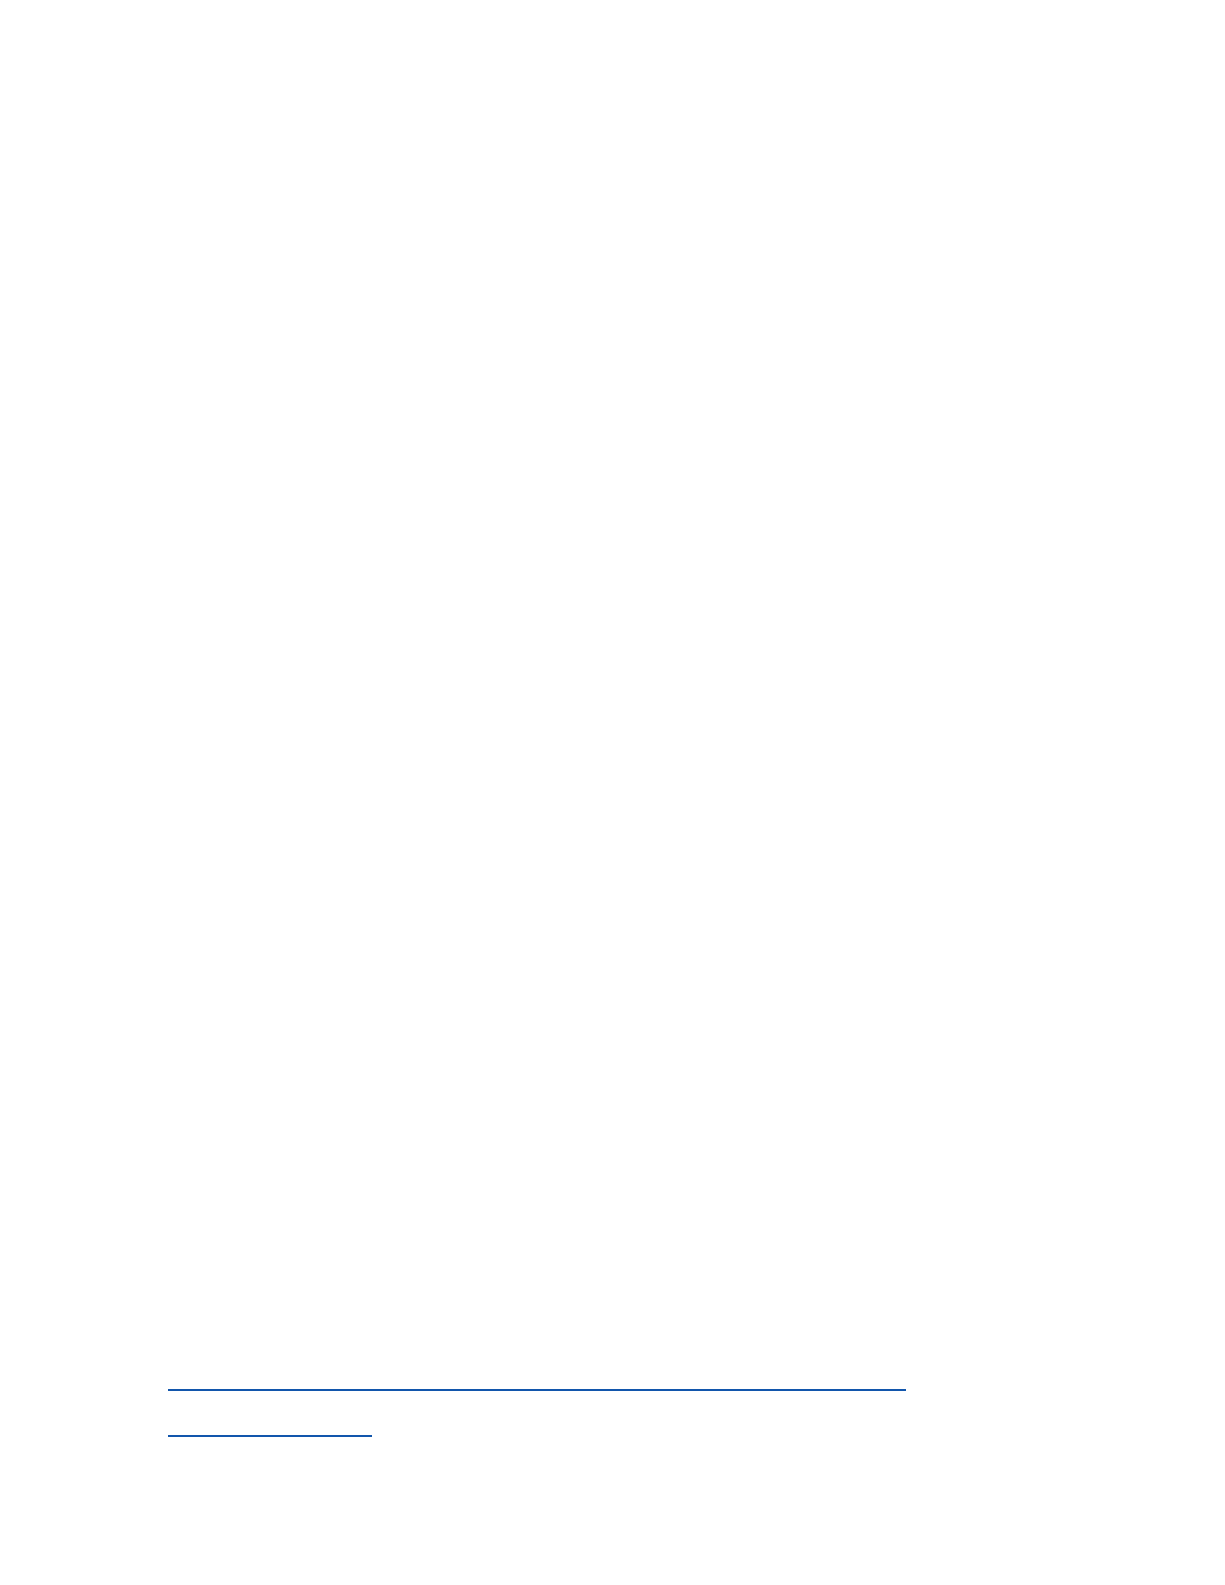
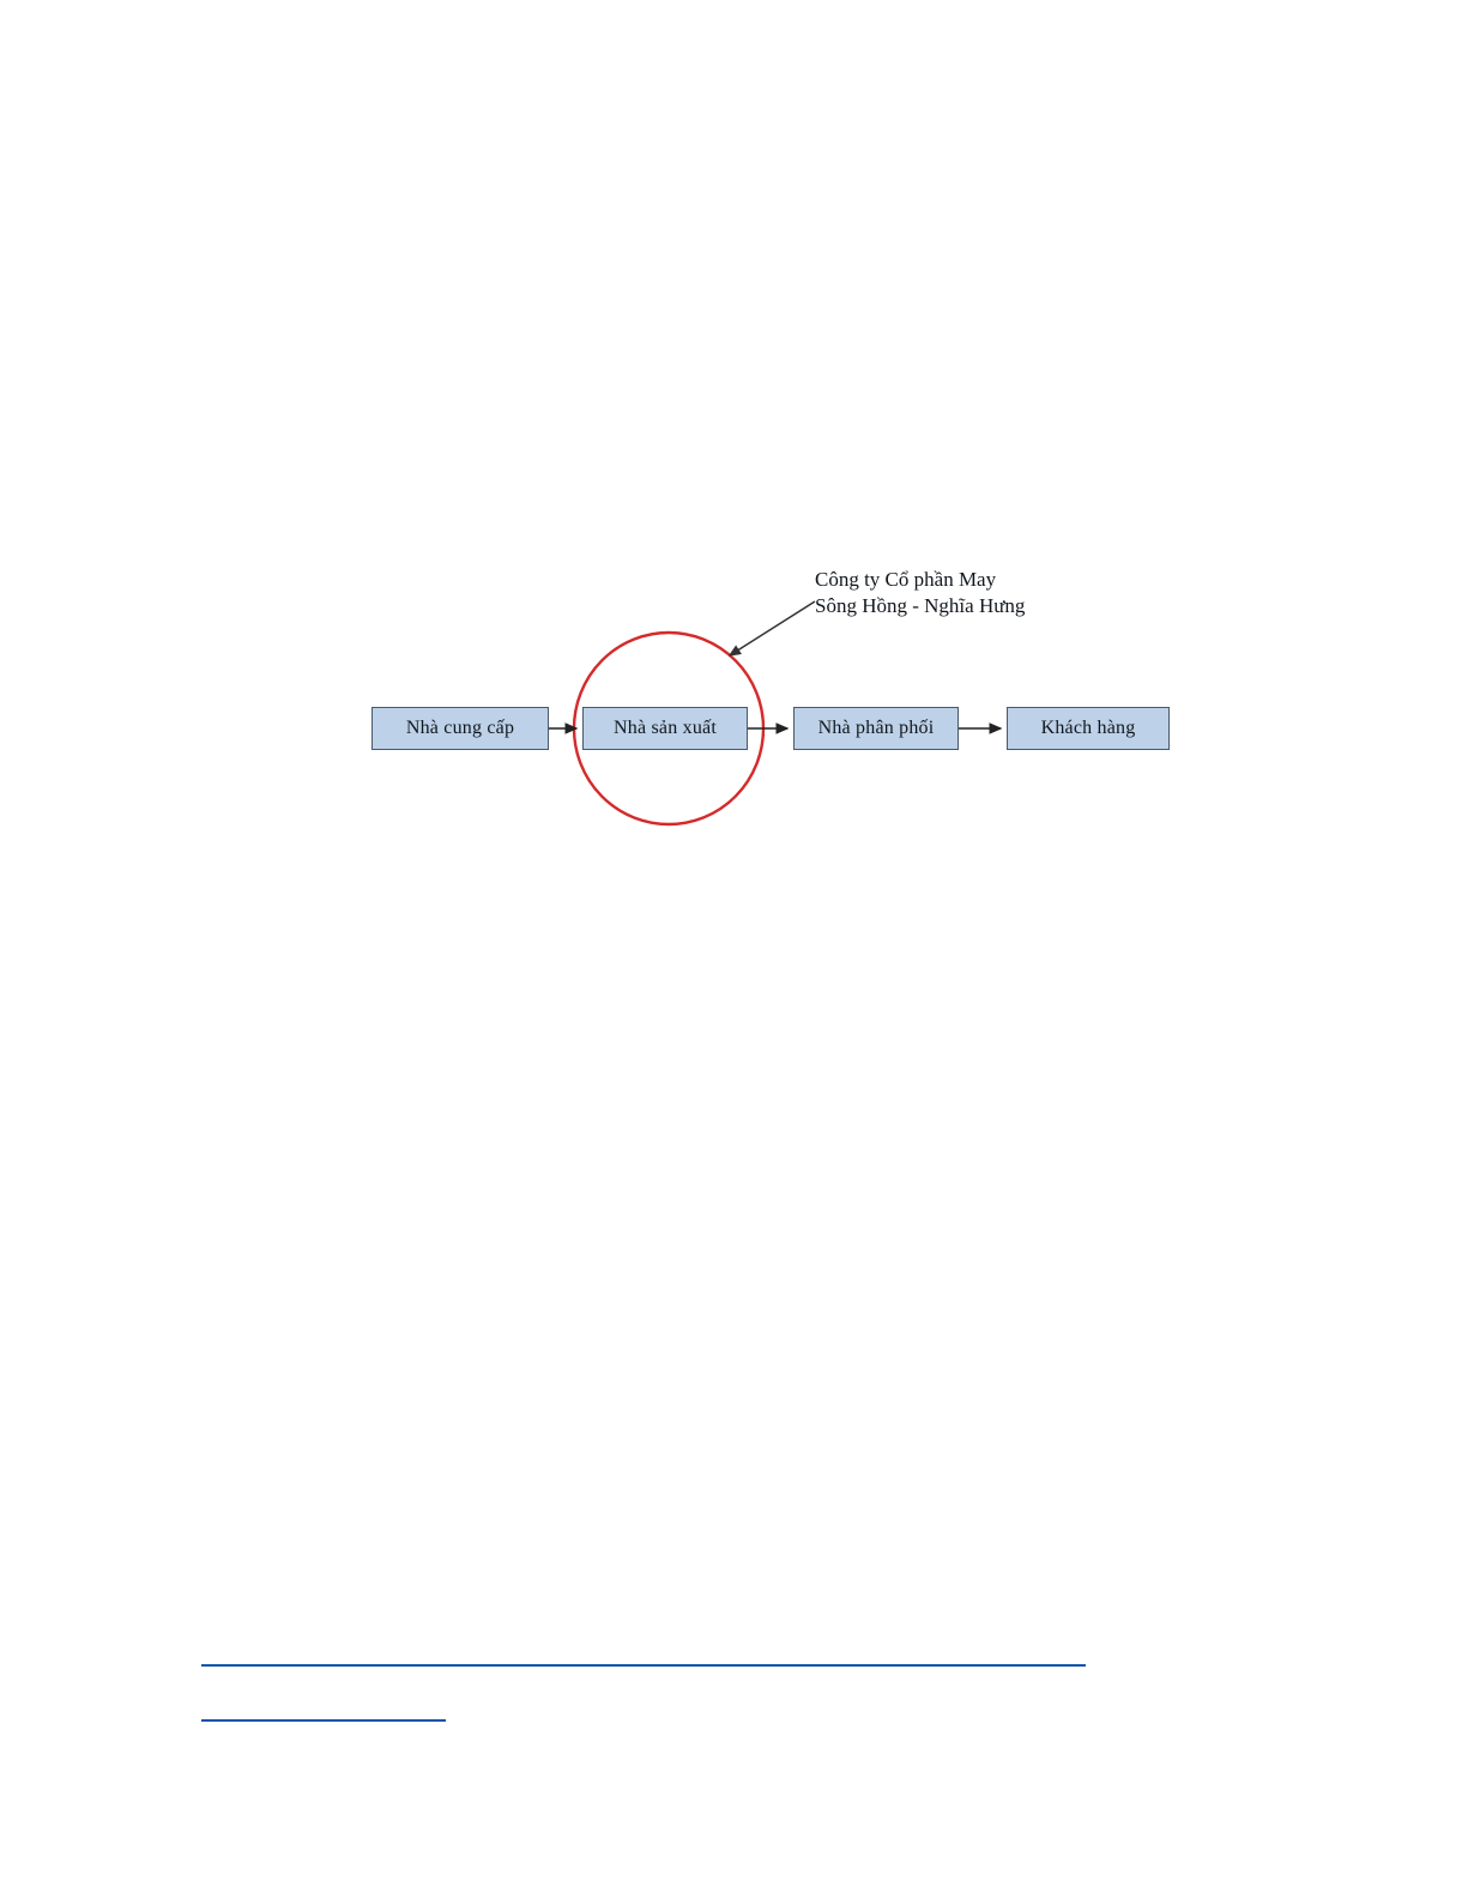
+ Nhà cung cấp
+ Nhà sản xuất
+ Nhà phân phối
+ Khách hàng
+ Công ty Cổ phần May
+ Sông Hồng - Nghĩa Hưng
